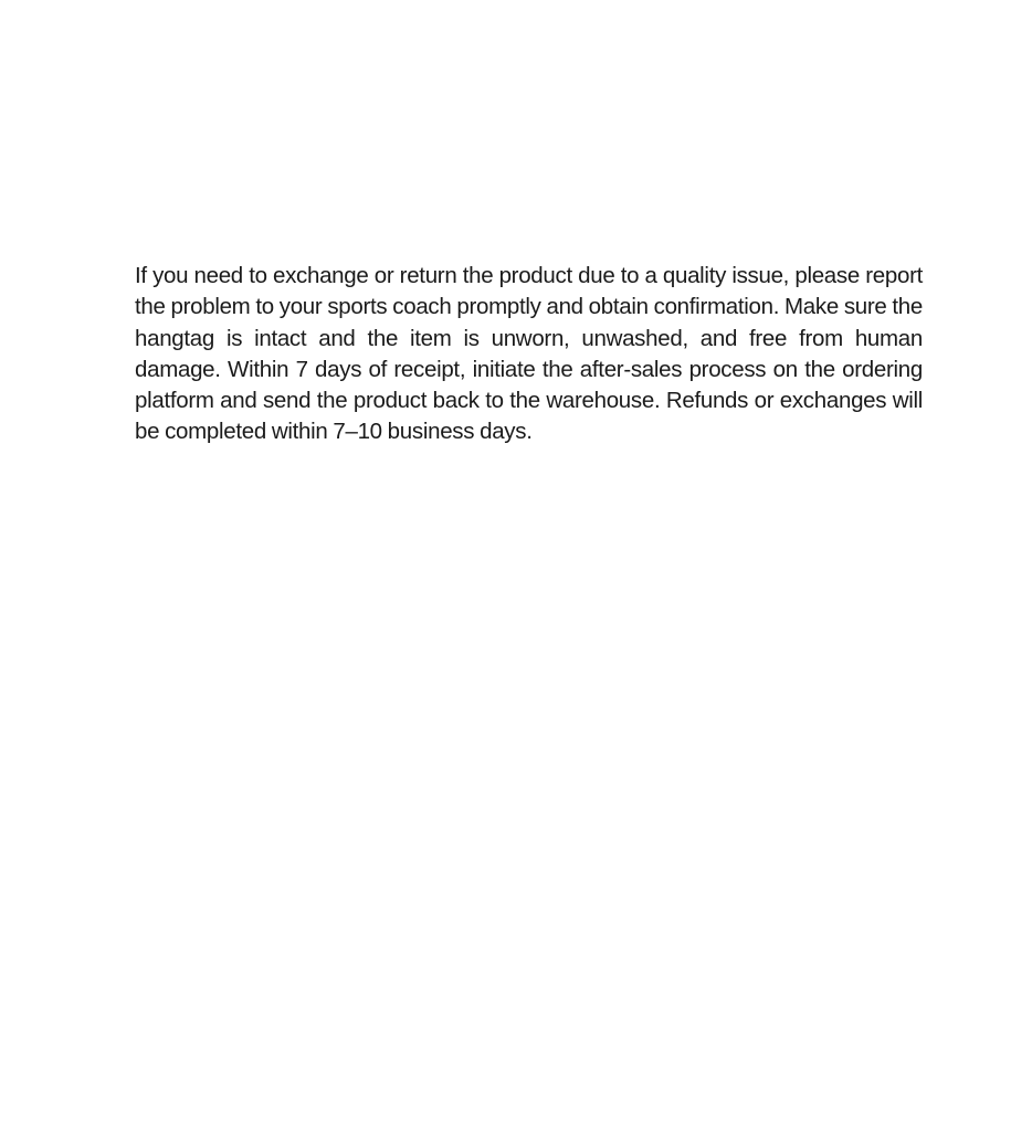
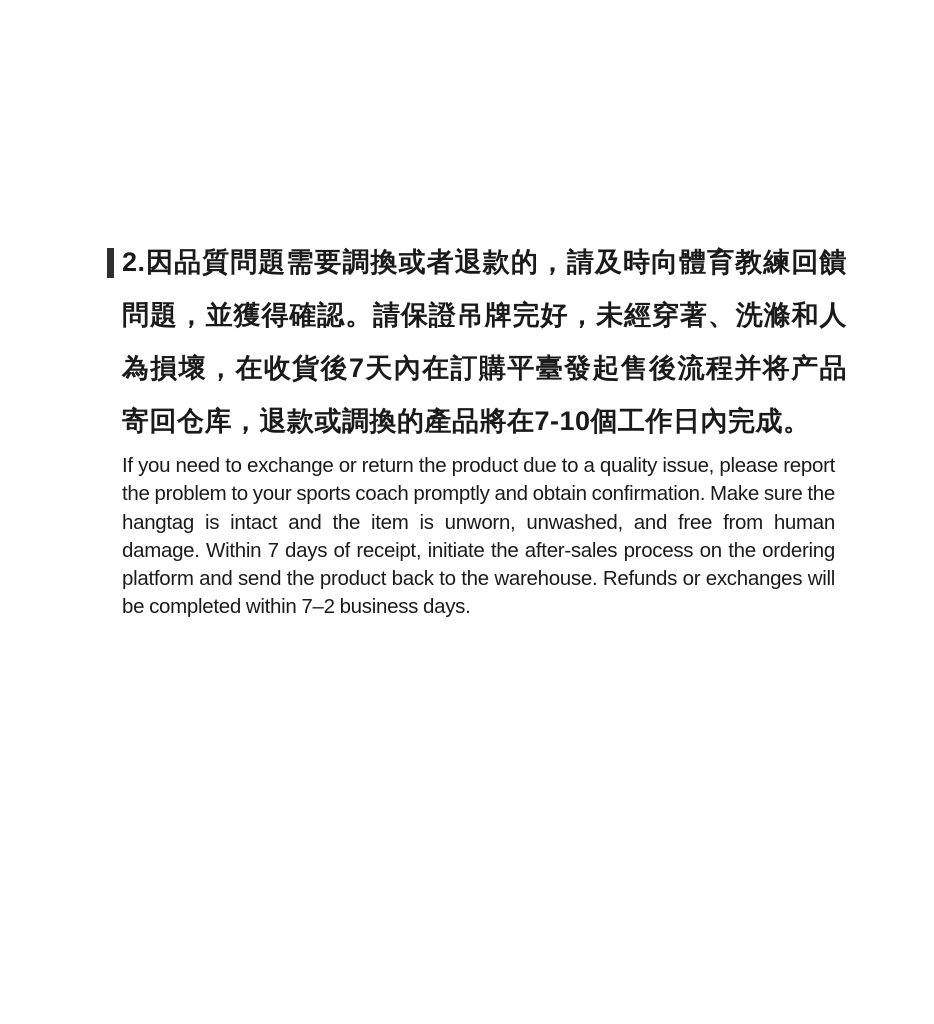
+ 2.因品質問題需要調換或者退款的，請及時向體育教練回饋問題，並獲得確認。請保證吊牌完好，未經穿著、洗滌和人為損壞，在收貨後7天內在訂購平臺發起售後流程并将产品寄回仓库，退款或調換的產品將在7-10個工作日內完成。
- If you need to exchange or return the product due to a quality issue, please report the problem to your sports coach promptly and obtain confirma­tion. Make sure the hangtag is intact and the item is unworn, unwashed, and free from human damage. Within 7 days of receipt, initiate the af­ter-sales process on the ordering platform and send the product back to the warehouse. Refunds or exchanges will be completed within 7–10 busi­ness days.
+ If you need to exchange or return the product due to a quality issue, please report the problem to your sports coach promptly and obtain confirma­tion. Make sure the hangtag is intact and the item is unworn, unwashed, and free from human damage. Within 7 days of receipt, initiate the af­ter-sales process on the ordering platform and send the product back to the warehouse. Refunds or exchanges will be completed within 7–2 busi­ness days.
